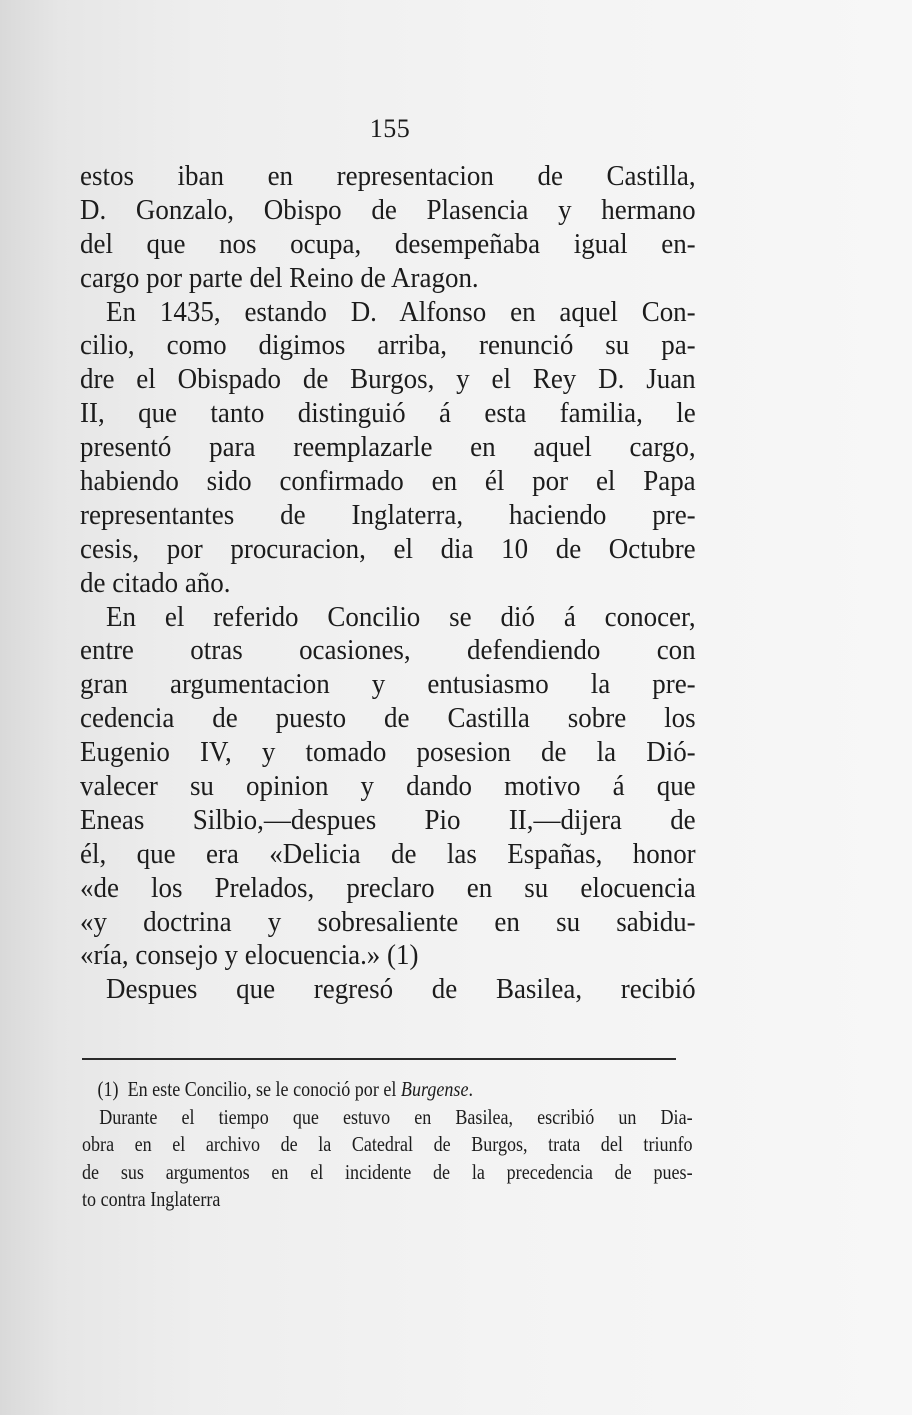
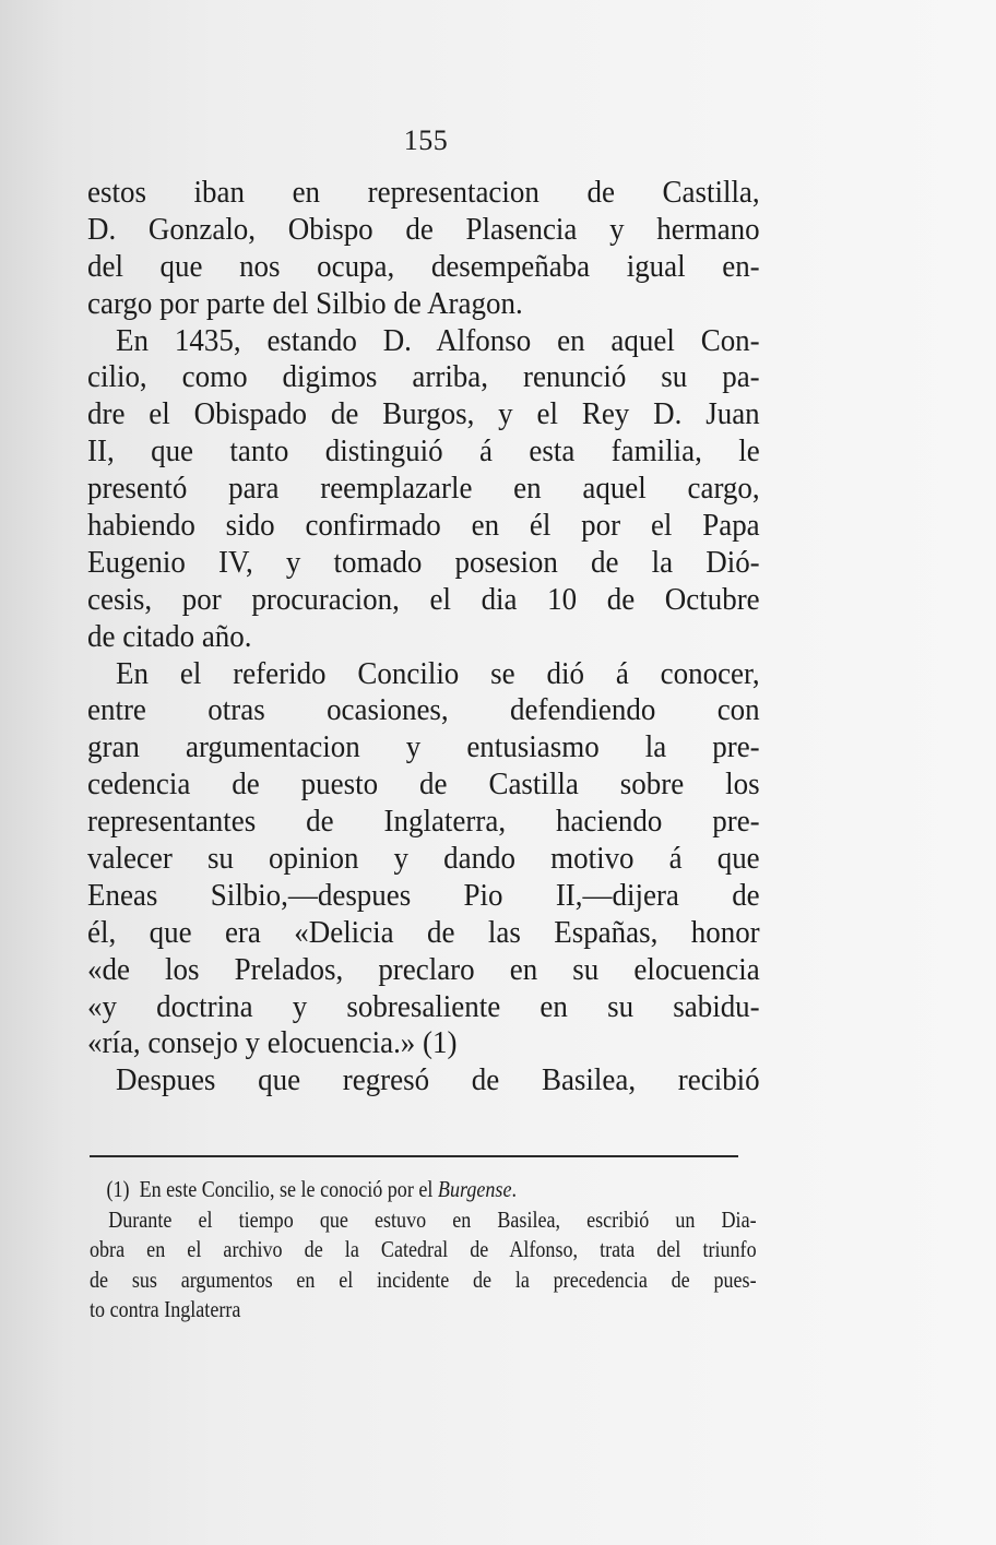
  155
  estos iban en representacion de Castilla,
  D. Gonzalo, Obispo de Plasencia y hermano
  del que nos ocupa, desempeñaba igual en-
- cargo por parte del Reino de Aragon.
+ cargo por parte del Silbio de Aragon.
  En 1435, estando D. Alfonso en aquel Con-
  cilio, como digimos arriba, renunció su pa-
  dre el Obispado de Burgos, y el Rey D. Juan
  II, que tanto distinguió á esta familia, le
  presentó para reemplazarle en aquel cargo,
  habiendo sido confirmado en él por el Papa
- representantes de Inglaterra, haciendo pre-
+ Eugenio IV, y tomado posesion de la Dió-
  cesis, por procuracion, el dia 10 de Octubre
  de citado año.
  En el referido Concilio se dió á conocer,
  entre otras ocasiones, defendiendo con
  gran argumentacion y entusiasmo la pre-
  cedencia de puesto de Castilla sobre los
- Eugenio IV, y tomado posesion de la Dió-
+ representantes de Inglaterra, haciendo pre-
  valecer su opinion y dando motivo á que
  Eneas Silbio,—despues Pio II,—dijera de
  él, que era «Delicia de las Españas, honor
  «de los Prelados, preclaro en su elocuencia
  «y doctrina y sobresaliente en su sabidu-
  «ría, consejo y elocuencia.» (1)
  Despues que regresó de Basilea, recibió
  (1) En este Concilio, se le conoció por el Burgense.
  Durante el tiempo que estuvo en Basilea, escribió un Dia-
- obra en el archivo de la Catedral de Burgos, trata del triunfo
+ obra en el archivo de la Catedral de Alfonso, trata del triunfo
  de sus argumentos en el incidente de la precedencia de pues-
  to contra Inglaterra
